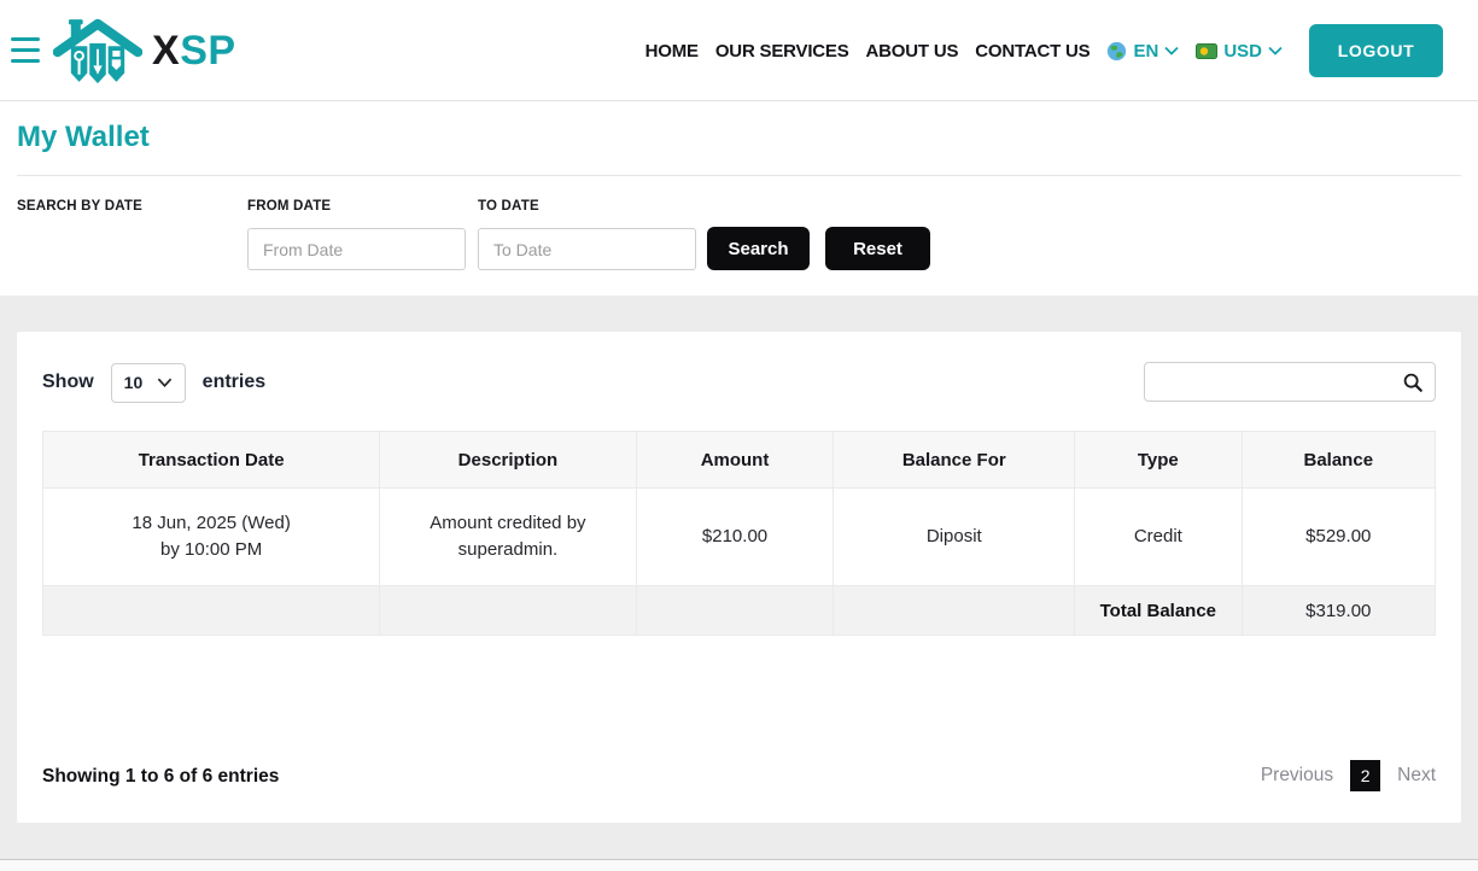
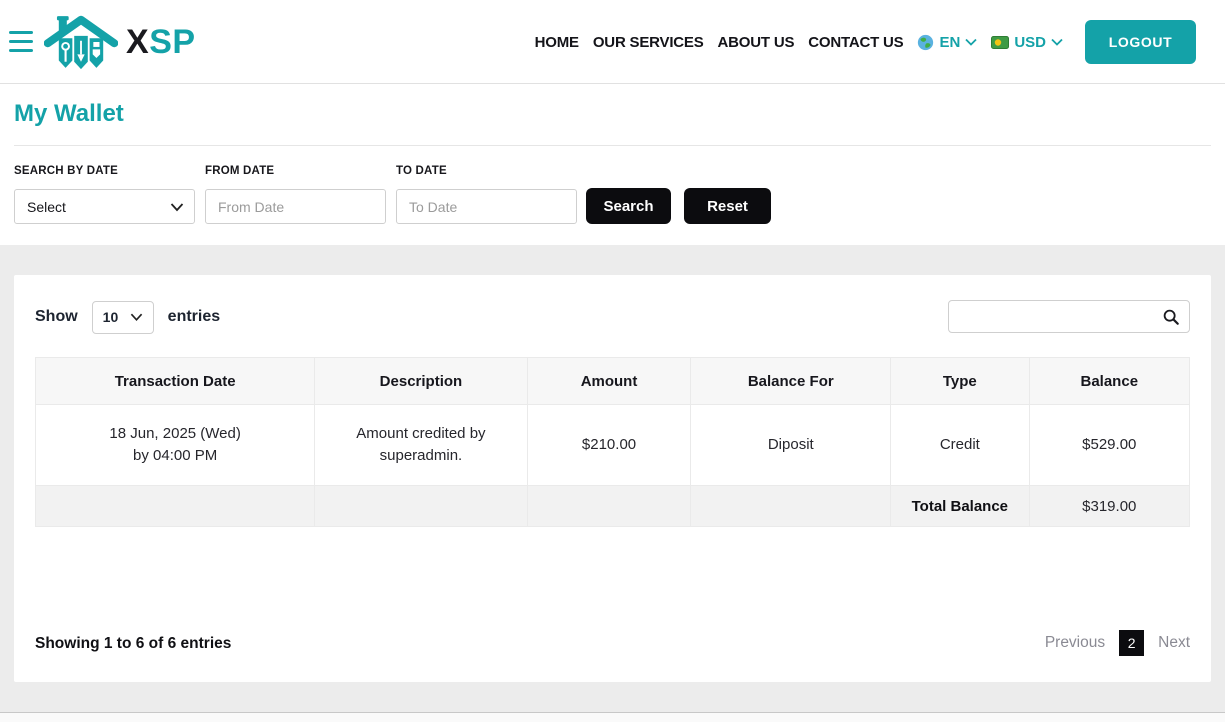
  XSP
  HOME
  OUR SERVICES
  ABOUT US
  CONTACT US
  EN
  USD
  LOGOUT
  My Wallet
  SEARCH BY DATE
  FROM DATE
  TO DATE
+ Select
  From Date
  To Date
  Search
  Reset
  Show
  10
  entries
  Transaction Date	Description	Amount	Balance For	Type	Balance
- 18 Jun, 2025 (Wed)by 10:00 PM	Amount credited bysuperadmin.	$210.00	Diposit	Credit	$529.00
+ 18 Jun, 2025 (Wed)by 04:00 PM	Amount credited bysuperadmin.	$210.00	Diposit	Credit	$529.00
  				Total Balance	$319.00
  Showing 1 to 6 of 6 entries
  Previous
  2
  Next
